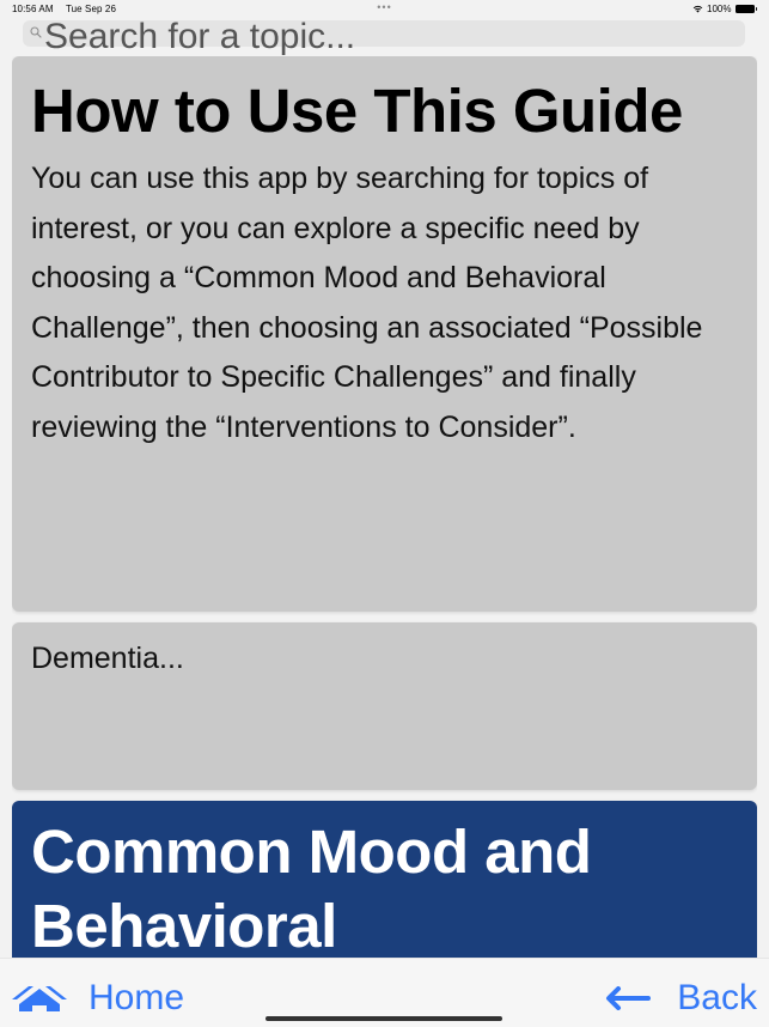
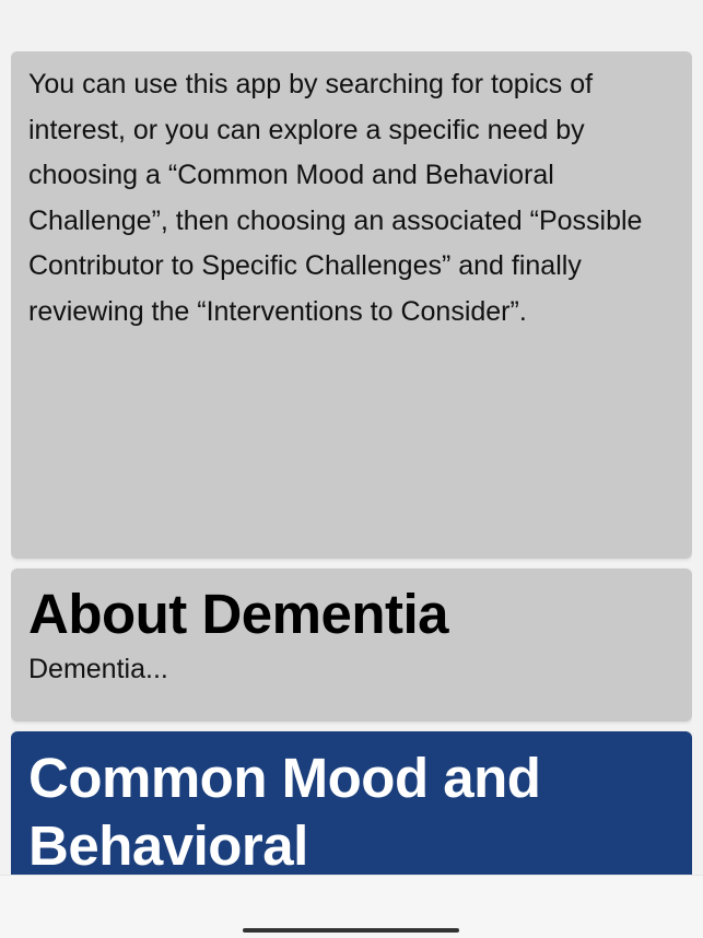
- 10:56 AM Tue Sep 26
- •••
- 100%
- Search for a topic...
- How to Use This Guide
  You can use this app by searching for topics of interest, or you can explore a specific need by choosing a “Common Mood and Behavioral Challenge”, then choosing an associated “Possible Contributor to Specific Challenges” and finally reviewing the “Interventions to Consider”.
+ About Dementia
  Dementia...
  Common Mood and Behavioral
- Home
- Back
